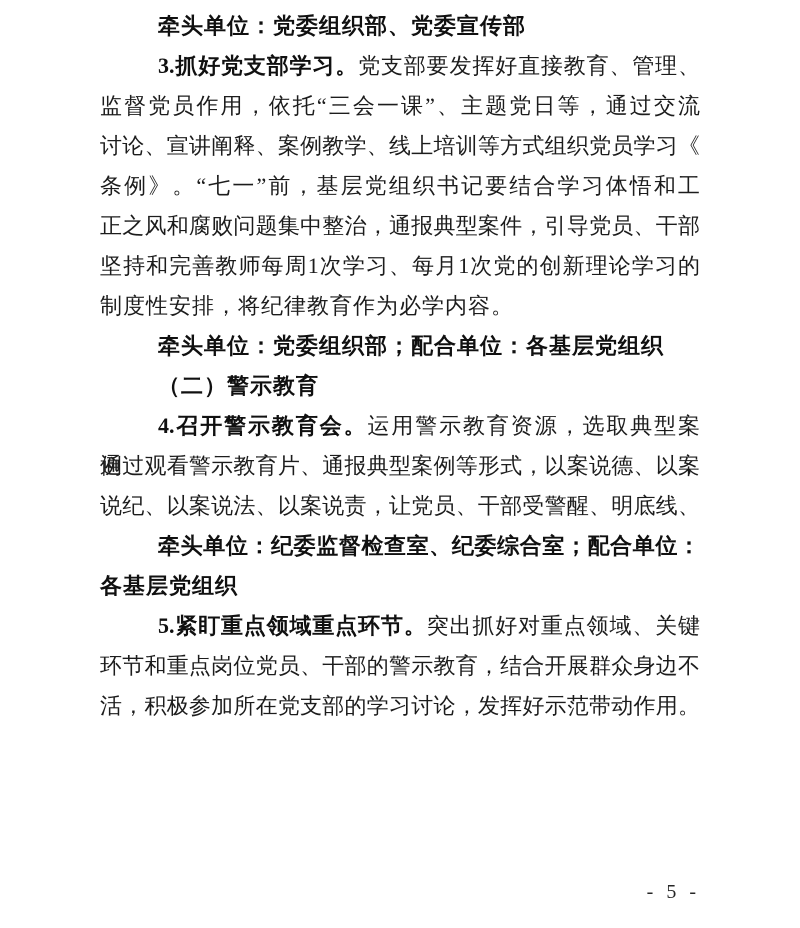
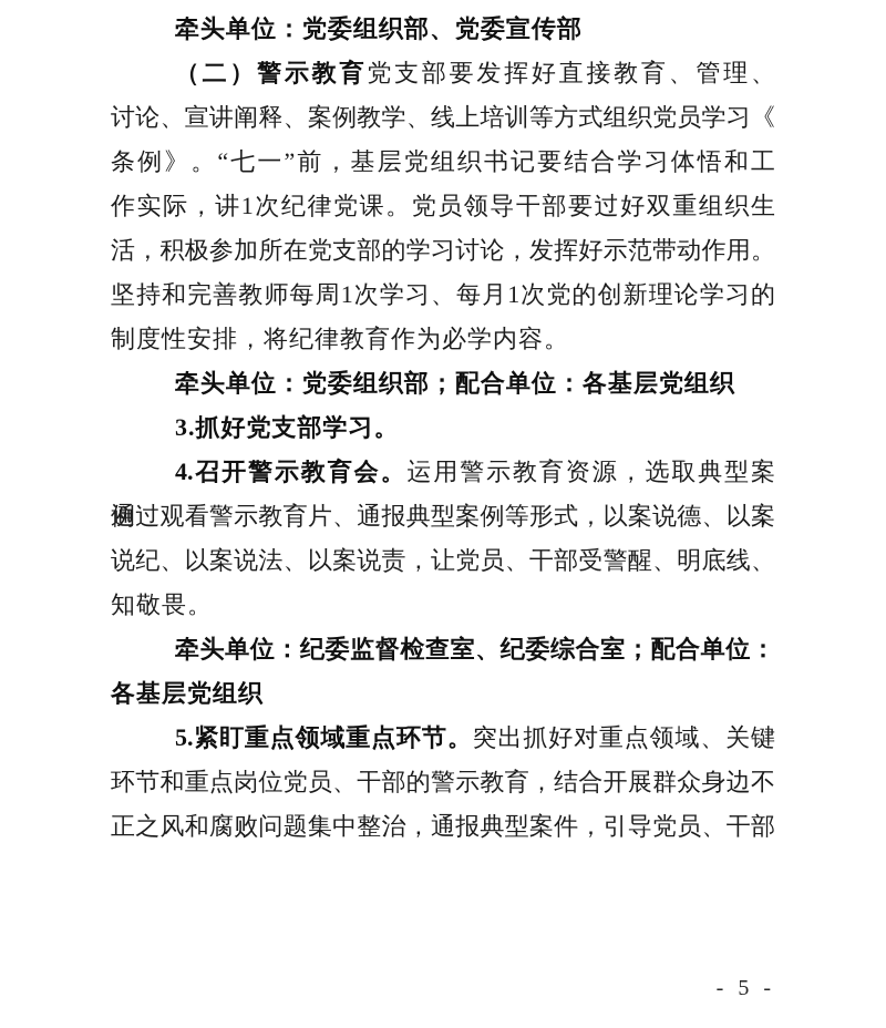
  牵头单位：党委组织部、党委宣传部
- 3.抓好党支部学习。党支部要发挥好直接教育、管理、
+ （二）警示教育党支部要发挥好直接教育、管理、
- 监督党员作用，依托“三会一课”、主题党日等，通过交流
  讨论、宣讲阐释、案例教学、线上培训等方式组织党员学习《
  条例》。“七一”前，基层党组织书记要结合学习体悟和工
+ 作实际，讲1次纪律党课。党员领导干部要过好双重组织生
- 正之风和腐败问题集中整治，通报典型案件，引导党员、干部
+ 活，积极参加所在党支部的学习讨论，发挥好示范带动作用。
  坚持和完善教师每周1次学习、每月1次党的创新理论学习的
  制度性安排，将纪律教育作为必学内容。
  牵头单位：党委组织部；配合单位：各基层党组织
- （二）警示教育
+ 3.抓好党支部学习。
  4.召开警示教育会。运用警示教育资源，选取典型案例，
  通过观看警示教育片、通报典型案例等形式，以案说德、以案
  说纪、以案说法、以案说责，让党员、干部受警醒、明底线、
+ 知敬畏。
  牵头单位：纪委监督检查室、纪委综合室；配合单位：
  各基层党组织
  5.紧盯重点领域重点环节。突出抓好对重点领域、关键
  环节和重点岗位党员、干部的警示教育，结合开展群众身边不
- 活，积极参加所在党支部的学习讨论，发挥好示范带动作用。
+ 正之风和腐败问题集中整治，通报典型案件，引导党员、干部
  - 5 -
